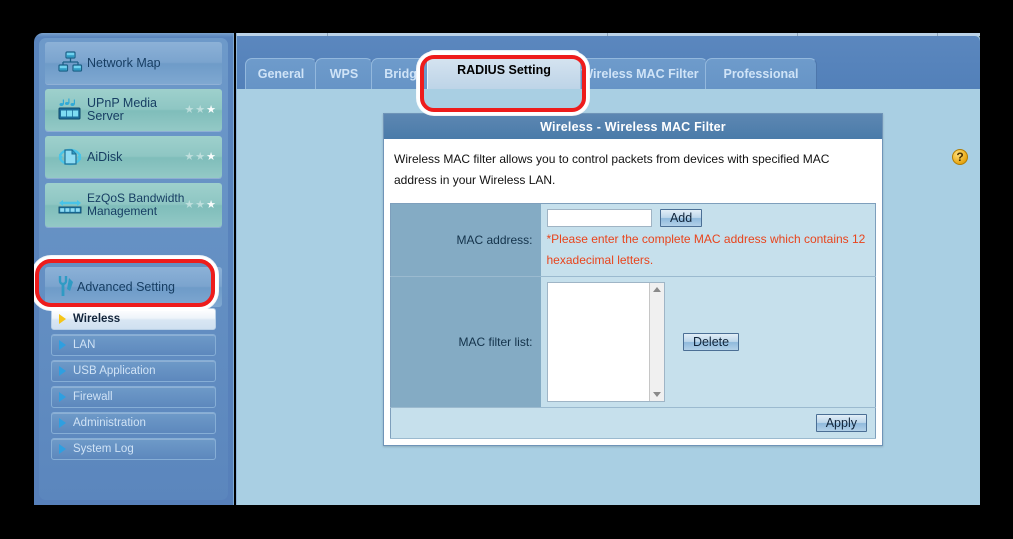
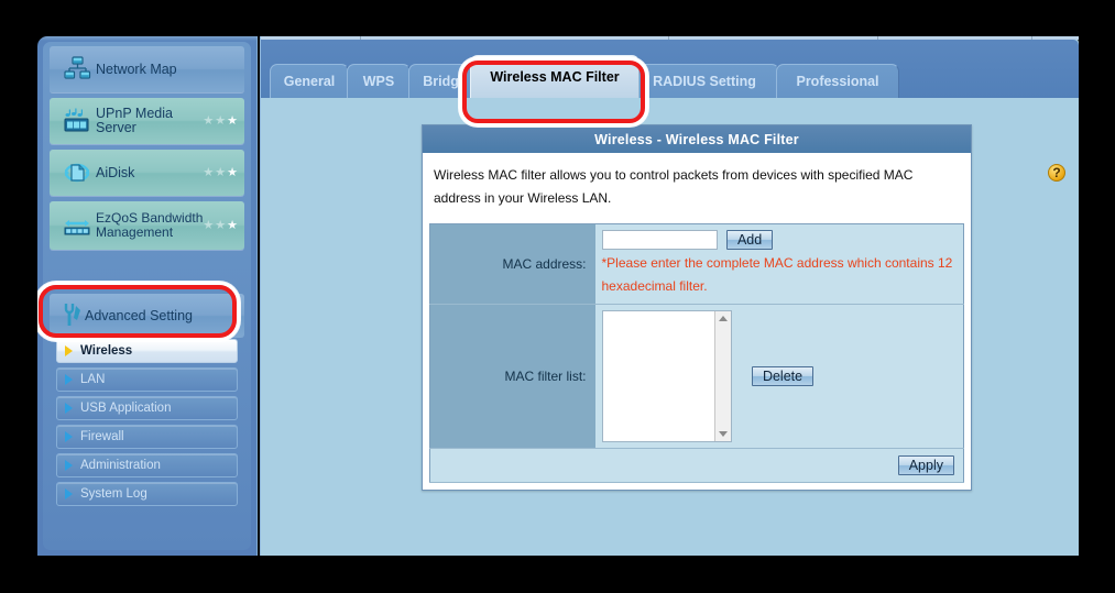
  Network Map
  UPnP Media Server
  ★
  ★
  ★
  AiDisk
  ★
  ★
  ★
  EzQoS Bandwidth Management
  ★
  ★
  ★
  Advanced Setting
  Wireless
  LAN
  USB Application
  Firewall
  Administration
  System Log
  General
  WPS
  Bridge
- Wireless MAC Filter
+ RADIUS Setting
  Professional
- RADIUS Setting
+ Wireless MAC Filter
  ?
  Wireless - Wireless MAC Filter
  Wireless MAC filter allows you to control packets from devices with specified MAC address in your Wireless LAN.
- MAC address:	Add *Please enter the complete MAC address which contains 12 hexadecimal letters.
+ MAC address:	Add *Please enter the complete MAC address which contains 12 hexadecimal filter.
  MAC filter list:	Delete
  Apply
